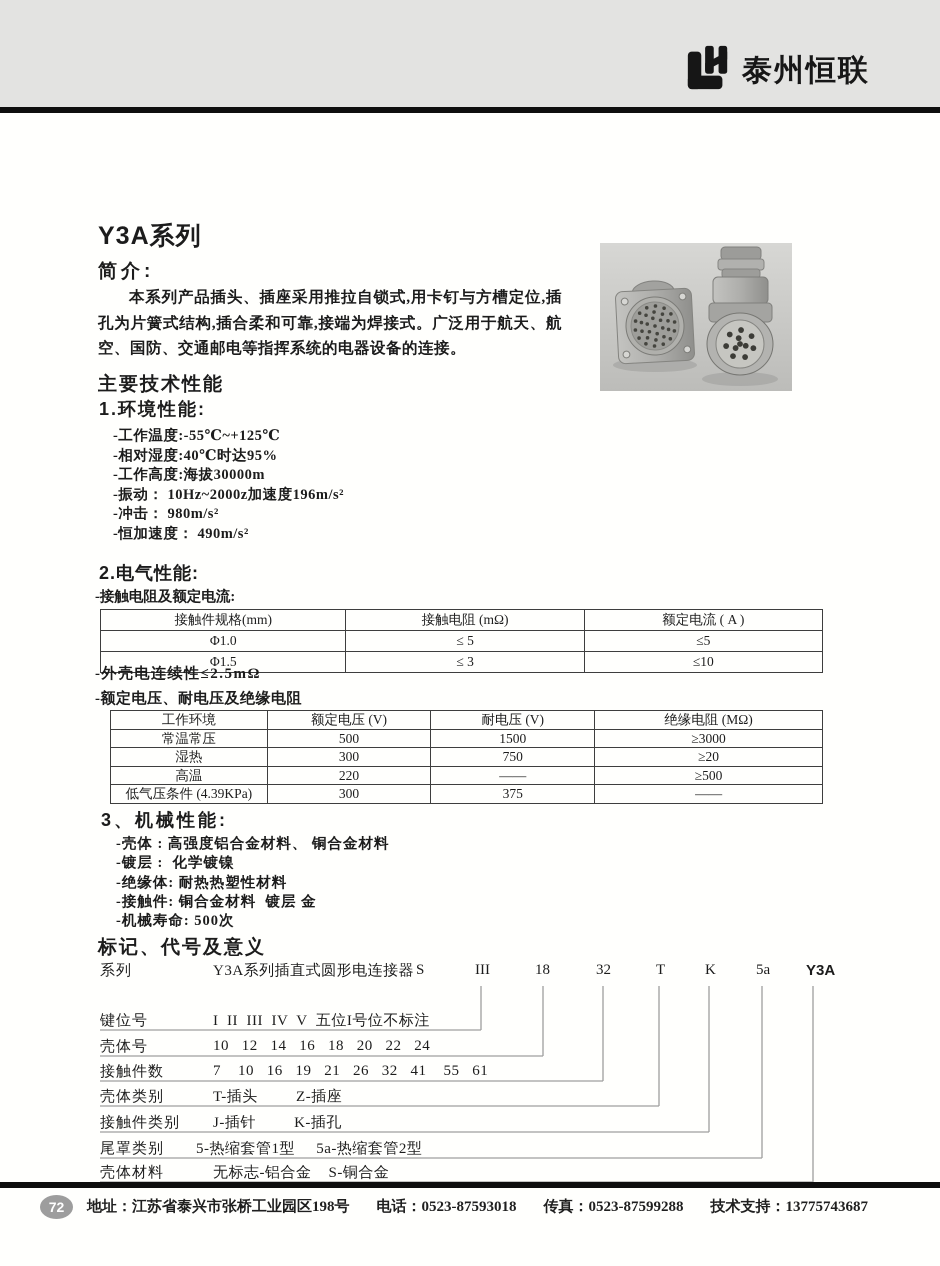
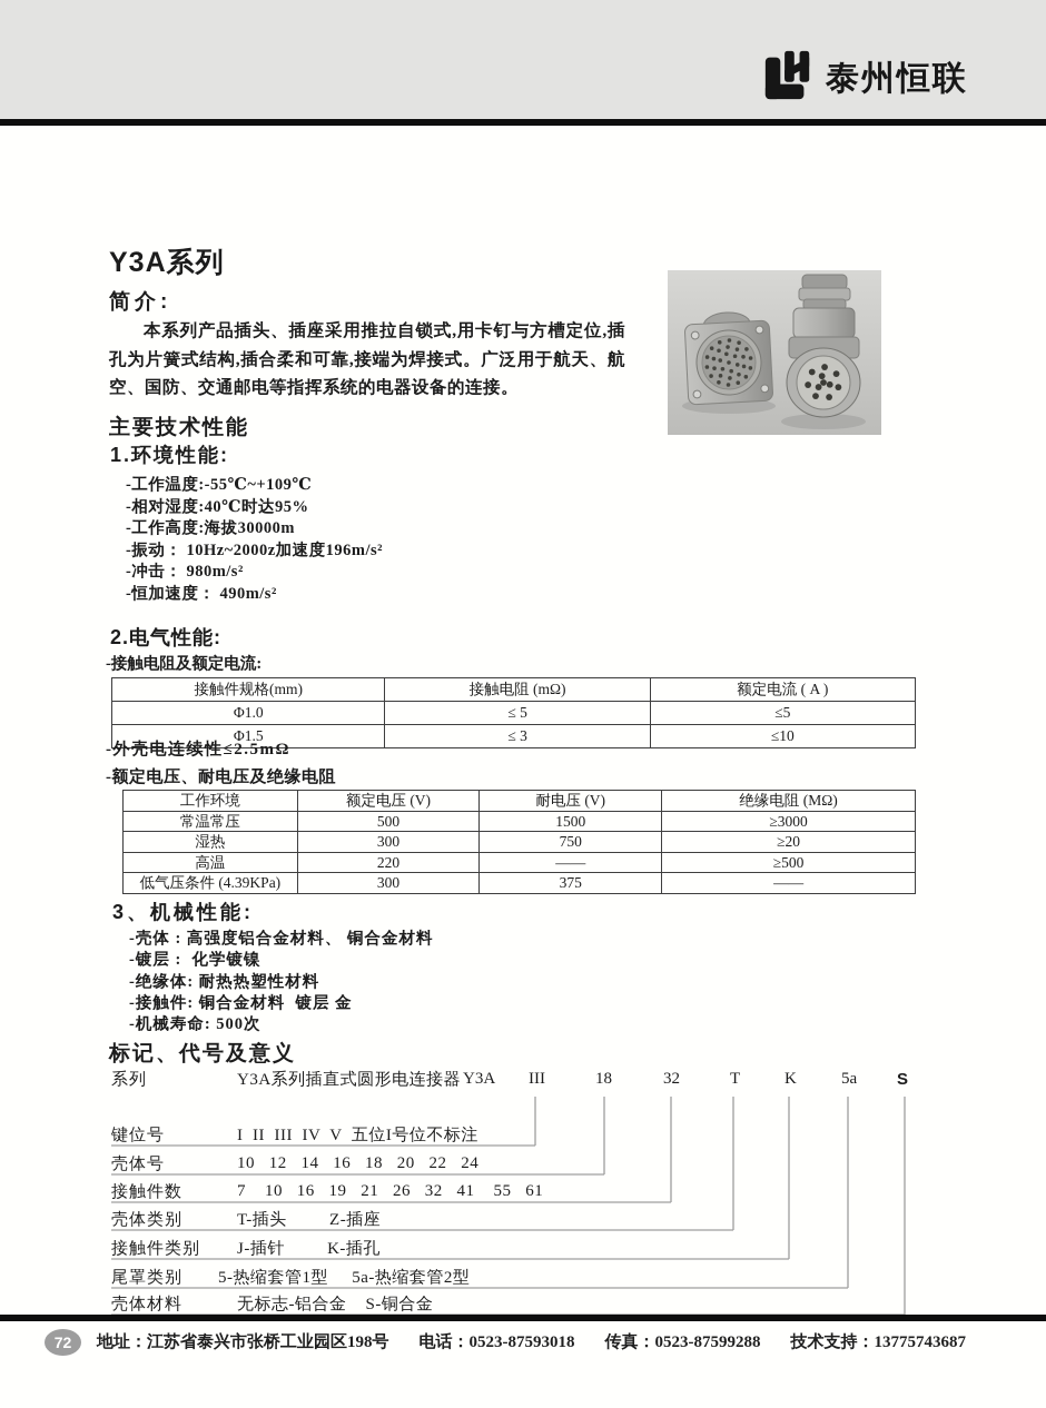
  泰州恒联
  Y3A系列
  简介:
  本系列产品插头、插座采用推拉自锁式,用卡钉与方槽定位,插孔为片簧式结构,插合柔和可靠,接端为焊接式。广泛用于航天、航空、国防、交通邮电等指挥系统的电器设备的连接。
  主要技术性能
  1.环境性能:
- -工作温度:-55℃~+125℃
+ -工作温度:-55℃~+109℃
  -相对湿度:40℃时达95%
  -工作高度:海拔30000m
  -振动： 10Hz~2000z加速度196m/s²
  -冲击： 980m/s²
  -恒加速度： 490m/s²
  2.电气性能:
  -接触电阻及额定电流:
  接触件规格(mm)	接触电阻 (mΩ)	额定电流 ( A )
  Φ1.0	≤ 5	≤5
  Φ1.5	≤ 3	≤10
  -外壳电连续性≤2.5mΩ
  -额定电压、耐电压及绝缘电阻
  工作环境	额定电压 (V)	耐电压 (V)	绝缘电阻 (MΩ)
  常温常压	500	1500	≥3000
  湿热	300	750	≥20
  高温	220	——	≥500
  低气压条件 (4.39KPa)	300	375	——
  3、机械性能:
  -壳体 : 高强度铝合金材料、 铜合金材料
  -镀层 : 化学镀镍
  -绝缘体: 耐热热塑性材料
  -接触件: 铜合金材料 镀层 金
  -机械寿命: 500次
  标记、代号及意义
  系列
  Y3A系列插直式圆形电连接器
- S
+ Y3A
  III
  18
  32
  T
  K
  5a
- Y3A
+ S
  键位号
  I II III IV V 五位I号位不标注
  壳体号
  10 12 14 16 18 20 22 24
  接触件数
  7 10 16 19 21 26 32 41 55 61
  壳体类别
  T-插头 Z-插座
  接触件类别
  J-插针 K-插孔
  尾罩类别
  5-热缩套管1型 5a-热缩套管2型
  壳体材料
  无标志-铝合金 S-铜合金
  72
  地址：江苏省泰兴市张桥工业园区198号
  电话：0523-87593018
  传真：0523-87599288
  技术支持：13775743687
